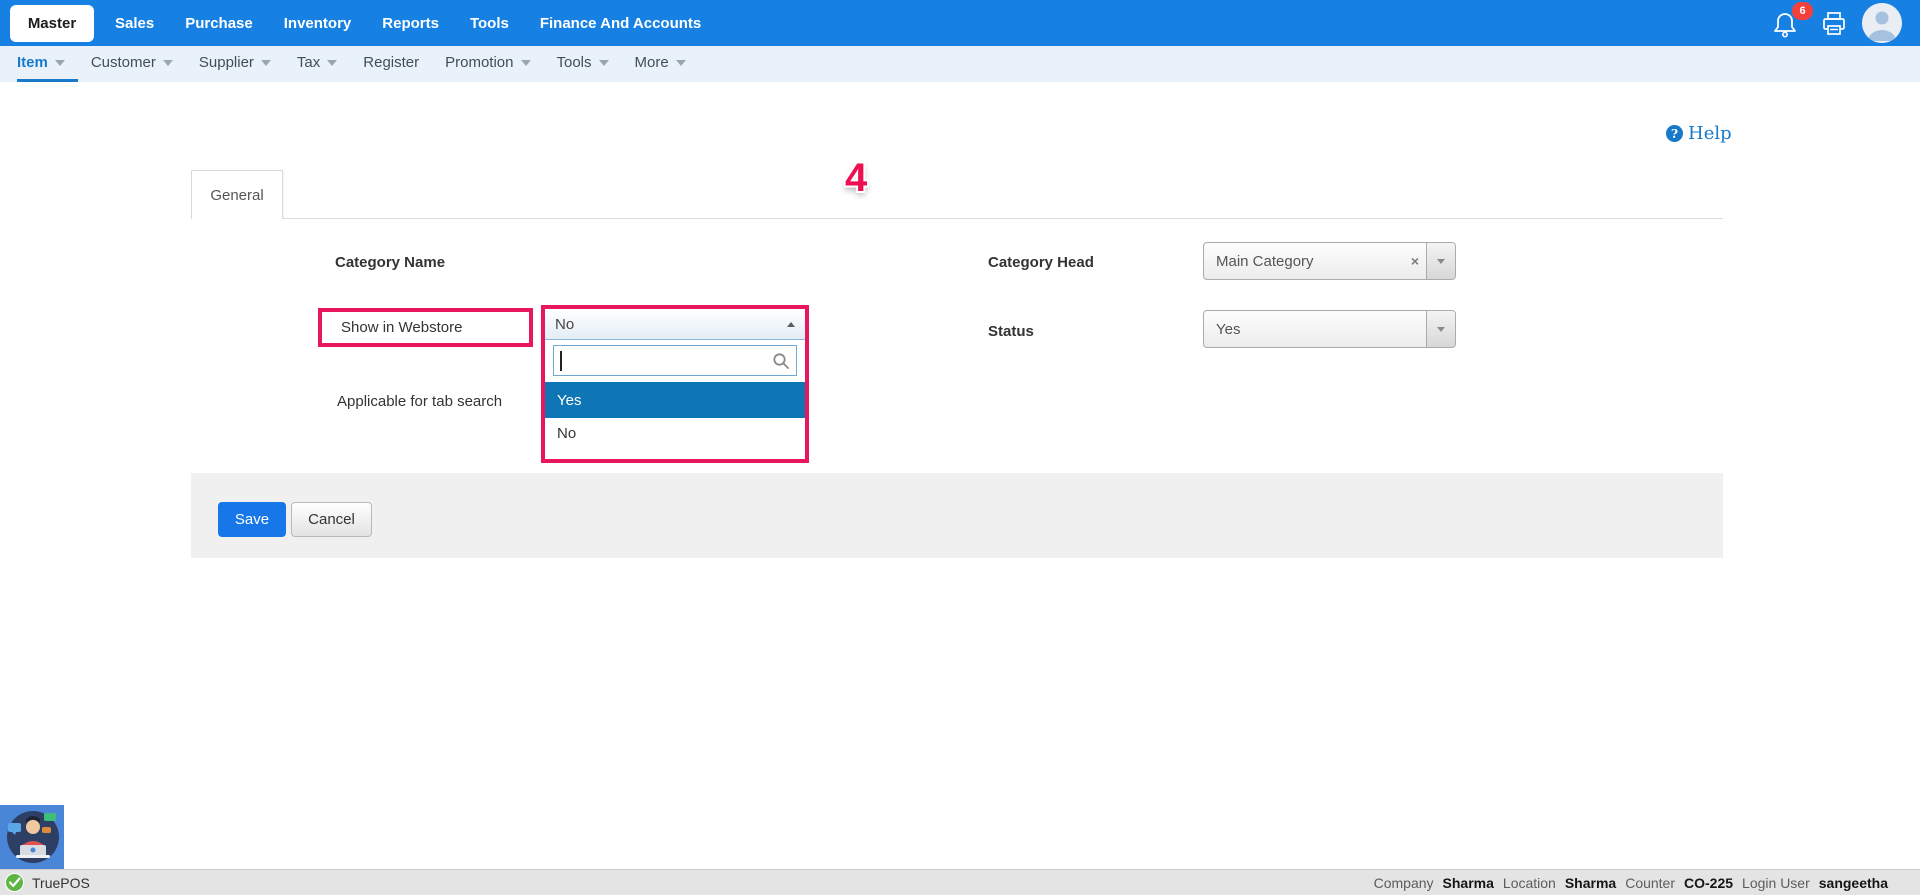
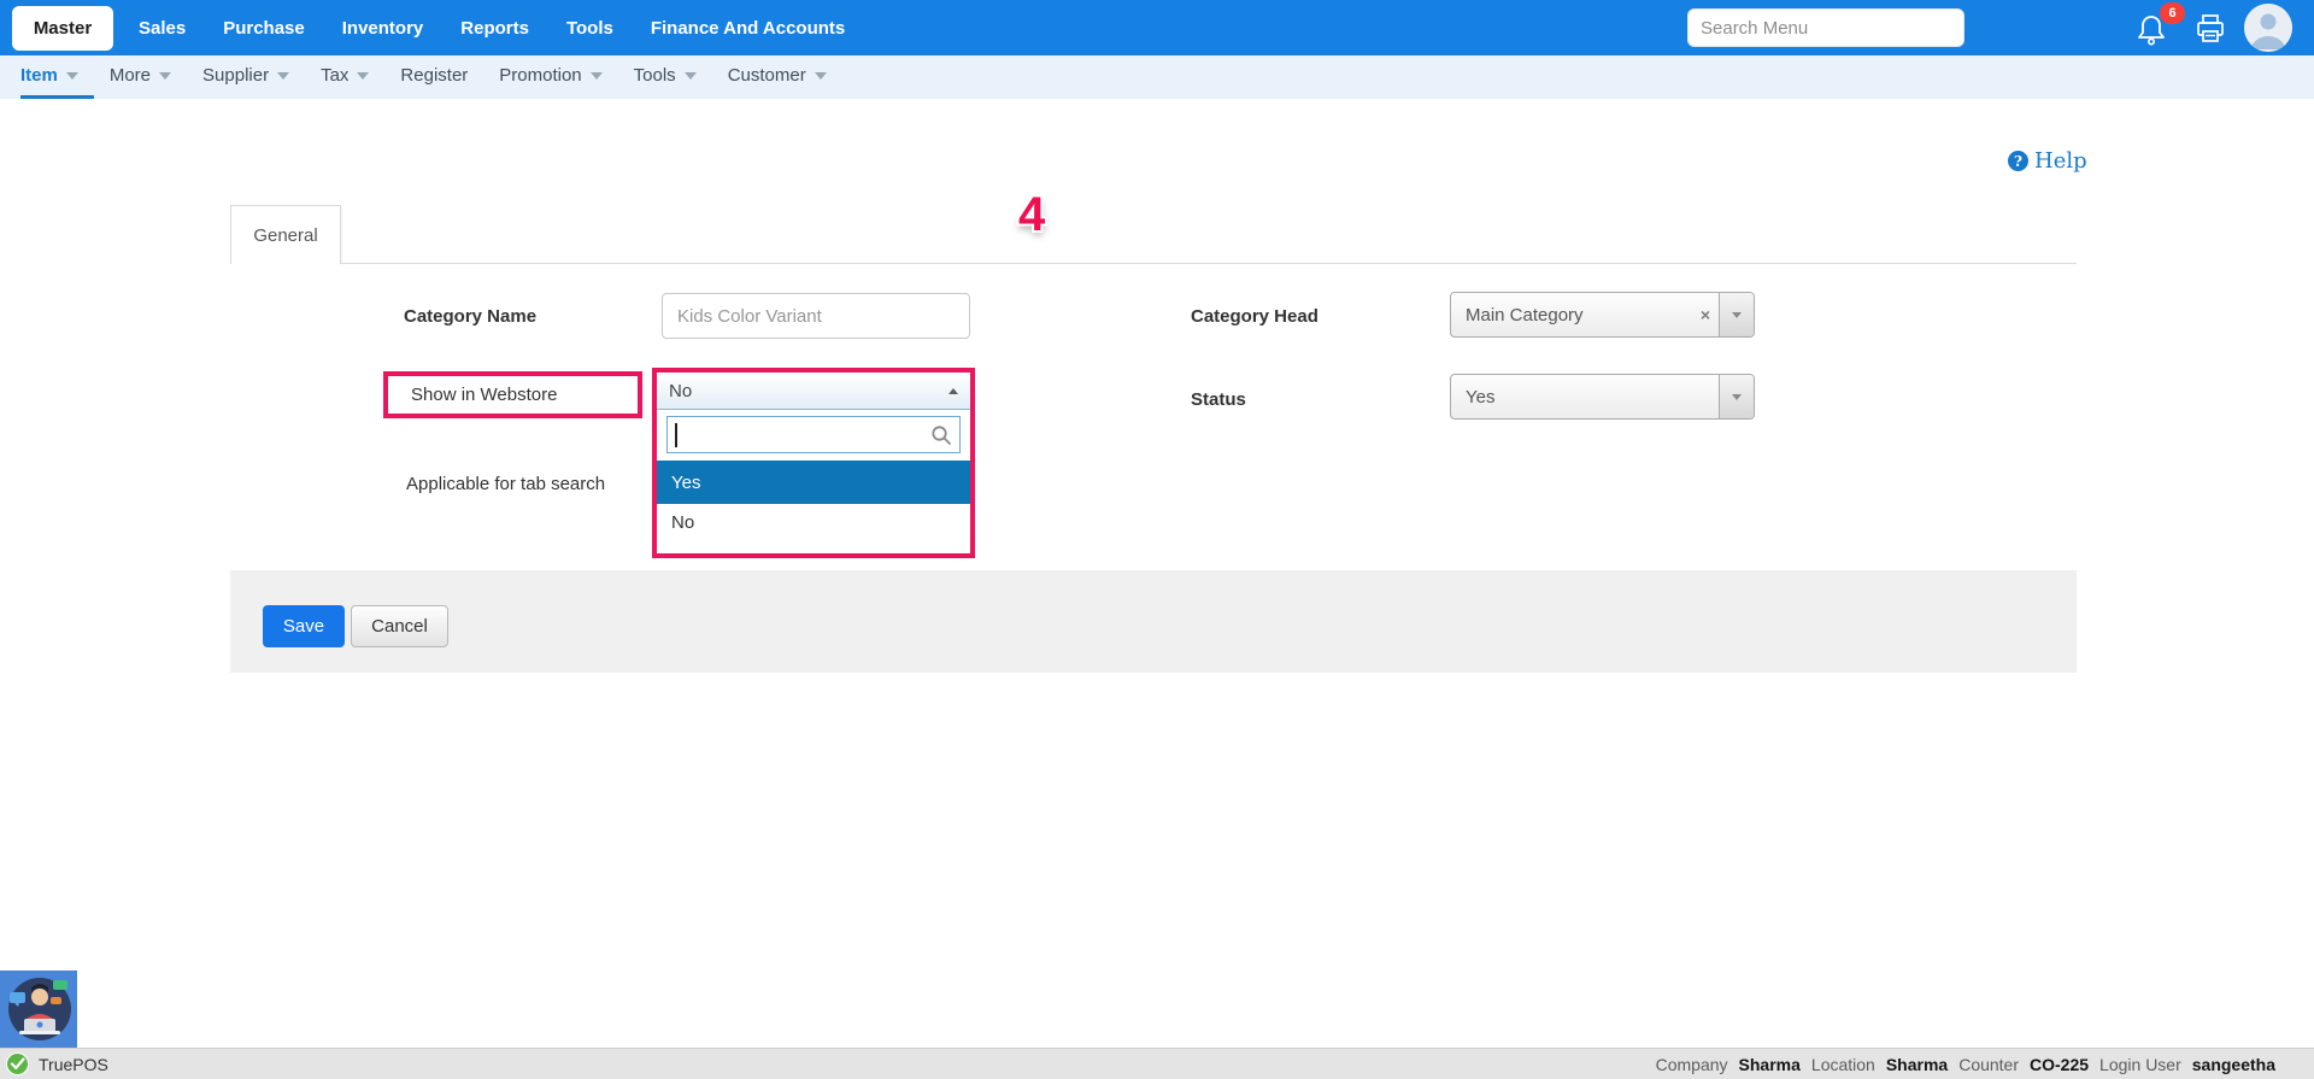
  Master
  Sales
  Purchase
  Inventory
  Reports
  Tools
  Finance And Accounts
+ Search Menu
  6
  Item
- Customer
+ More
  Supplier
  Tax
  Register
  Promotion
  Tools
- More
+ Customer
  ?
  Help
  4
  General
  Category Name
+ Kids Color Variant
  Category Head
  Main Category
  ×
  Show in Webstore
  No
  Yes
  No
  Status
  Yes
  Applicable for tab search
  Save
  Cancel
  TruePOS
  Company
  Sharma
  Location
  Sharma
  Counter
  CO-225
  Login User
  sangeetha
